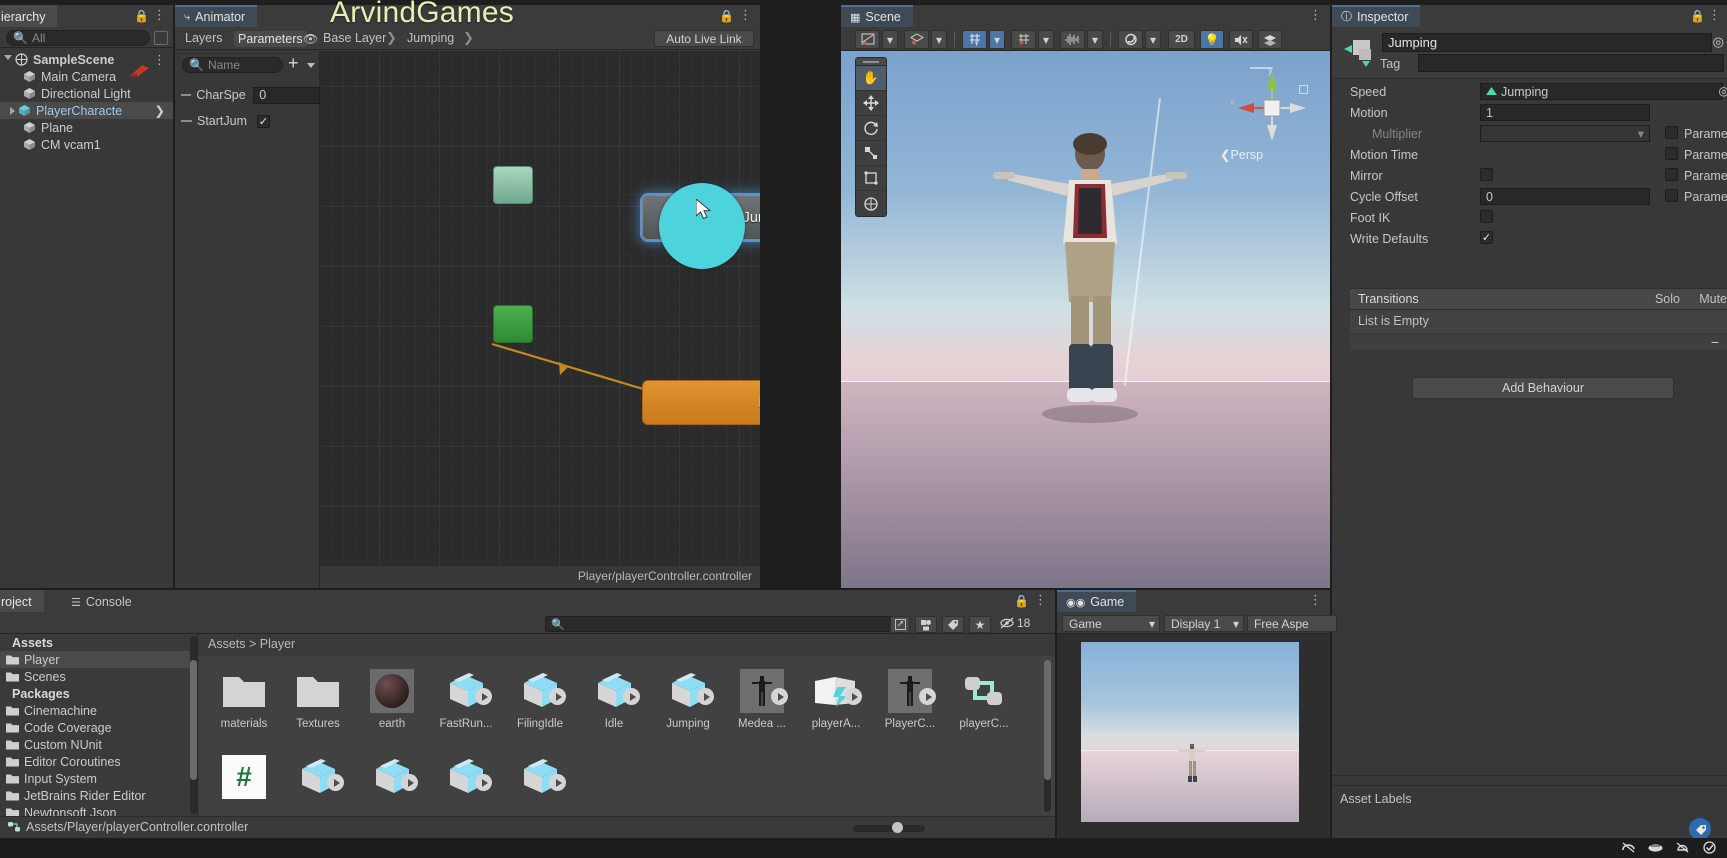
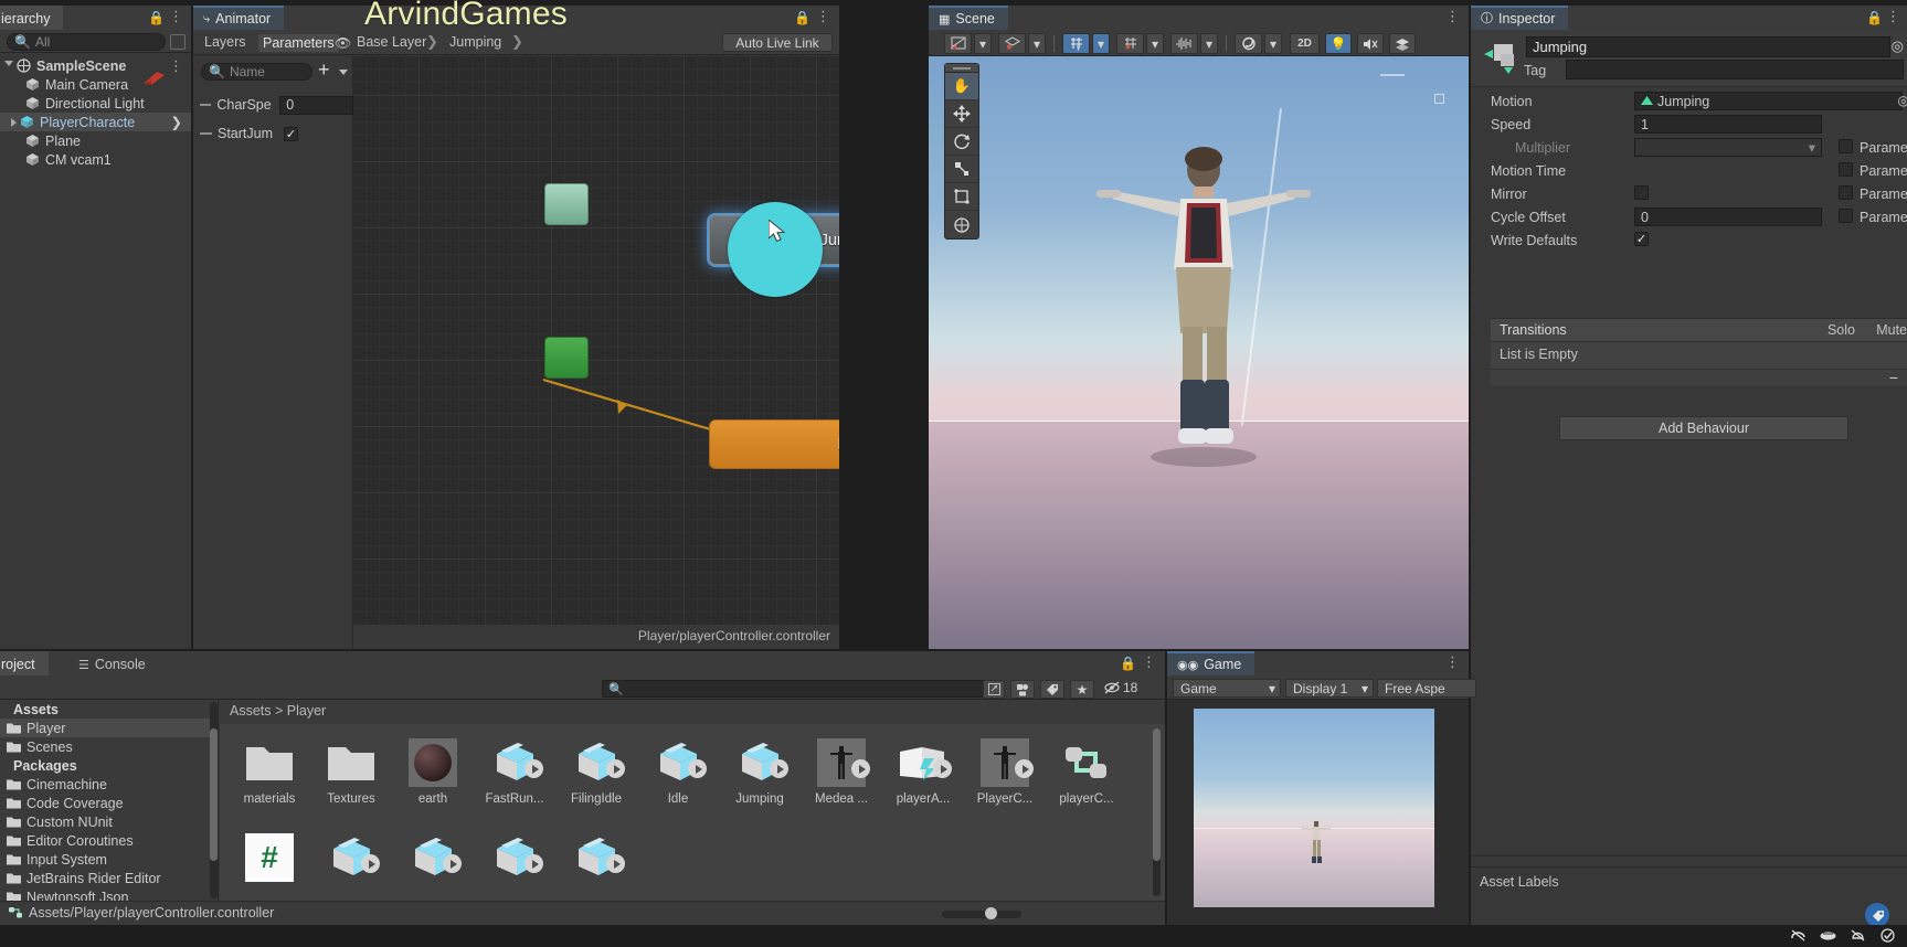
  ierarchy
  🔒
  ⋮
  🔍
  All
  SampleScene
  ⋮
  Main Camera
  Directional Light
  PlayerCharacte
  ❯
  Plane
  CM vcam1
  ⤷
  Animator
  🔒
  ⋮
  Layers
  Parameters
  👁
  Base Layer
  ❯
  Jumping
  ❯
  Auto Live Link
  🔍
  Name
  +
  CharSpe
  0
  StartJum
  ✓
  Player/playerController.controller
  ▦
  Scene
  ⋮
  ▾
  ▾
  ▾
  ▾
  ▾
  ▾
  2D
  💡
- y
- x
- ❮Persp
  ✋
  ⓘ
  Inspector
  🔒
  ⋮
  Jumping
  Tag
  ◎
- Speed
+ Motion
  Jumping
  ◎
- Motion
+ Speed
  1
  Multiplier
  ▾
  Motion Time
  Mirror
  Cycle Offset
  0
- Foot IK
  Write Defaults
  ✓
  Transitions
  Solo
  Mute
  List is Empty
  −
  Add Behaviour
  Asset Labels
  roject
  ☰
  Console
  🔒
  ⋮
  🔍
  ★
  18
  Assets
  Player
  Scenes
  Packages
  Cinemachine
  Code Coverage
  Custom NUnit
  Editor Coroutines
  Input System
  JetBrains Rider Editor
  Newtonsoft Json
  Assets > Player
  materials
  Textures
  earth
  FastRun...
  FilingIdle
  Idle
  Jumping
  Medea ...
  playerA...
  PlayerC...
  playerC...
  #
  Assets/Player/playerController.controller
  ◉◉
  Game
  ⋮
  Game
  ▾
  Display 1
  ▾
  Free Aspe
  ArvindGames
